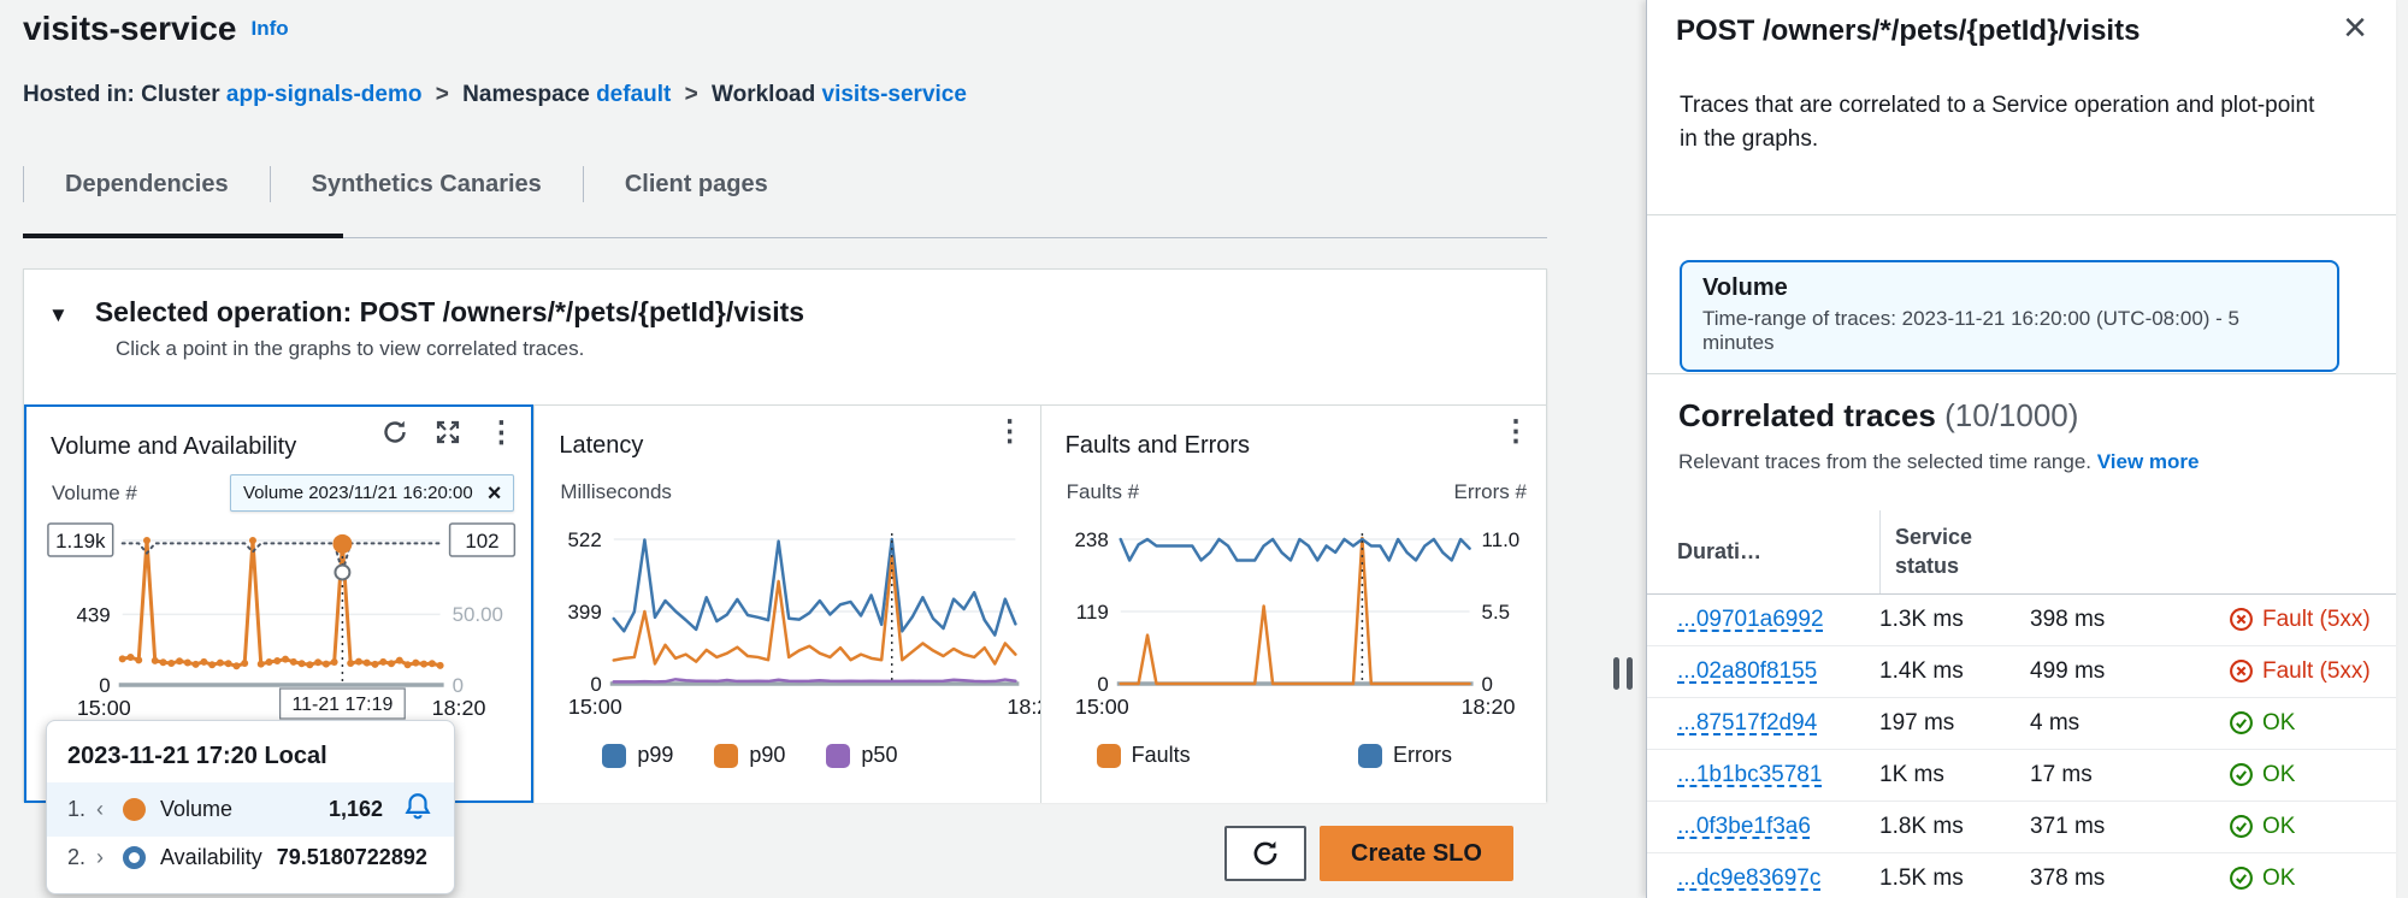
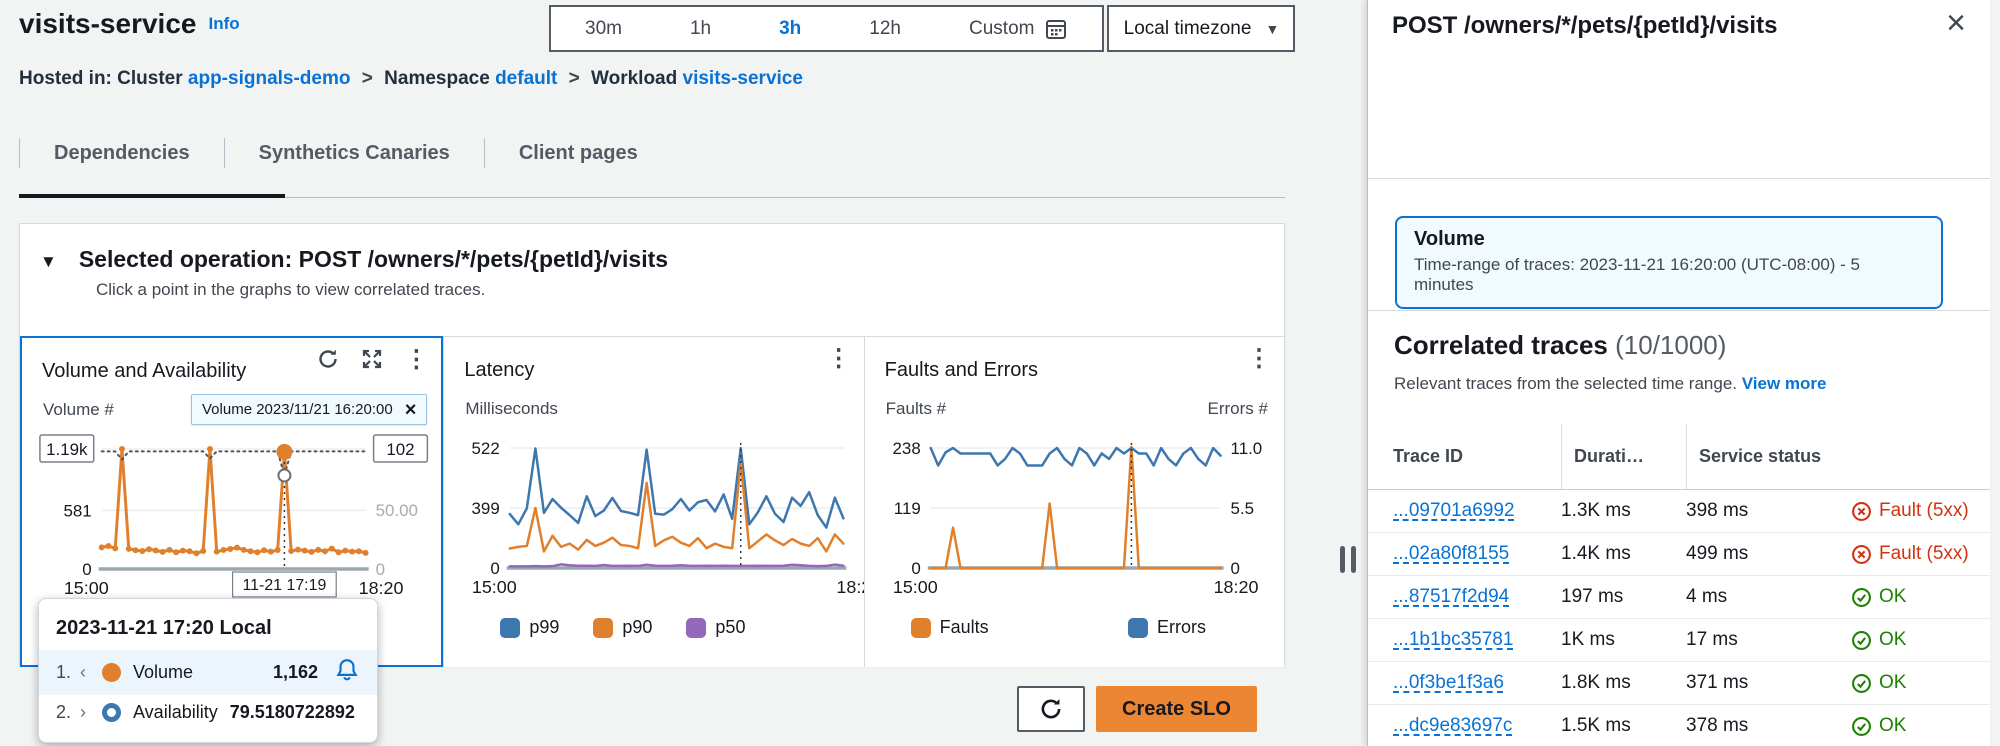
  visits-service Info
+ 30m
+ 1h
+ 3h
+ 12h
+ Custom
+ Local timezone
+ ▼
  Hosted in: Cluster app-signals-demo > Namespace default > Workload visits-service
  Dependencies
  Synthetics Canaries
  Client pages
  ▼ Selected operation: POST /owners/*/pets/{petId}/visits
  Click a point in the graphs to view correlated traces.
  Volume and Availability
  ⋮
  Volume #
  Volume 2023/11/21 16:20:00
  ×
  11-21 17:19
  1.19k
- 439
+ 581
  0
  102
  50.00
  0
  15:00
  18:20
  Latency
  ⋮
  Milliseconds
  522
  399
  0
  15:00
  p99
  p90
  p50
  Faults and Errors
  ⋮
  Faults #
  Errors #
  238
  119
  0
  11.0
  5.5
  0
  15:00
  18:20
  Faults
  Errors
  2023-11-21 17:20 Local
  1.
  ‹
  Volume
  1,162
  2.
  ›
  Availability
  79.5180722892
  Create SLO
  POST /owners/*/pets/{petId}/visits
  ×
- Traces that are correlated to a Service operation and plot-point in the graphs.
  Volume
  Time-range of traces: 2023-11-21 16:20:00 (UTC-08:00) - 5 minutes
  Correlated traces (10/1000)
  Relevant traces from the selected time range. View more
+ Trace ID
  Durati…
  Service status
  ...09701a6992
  1.3K ms
  398 ms
  Fault (5xx)
  ...02a80f8155
  1.4K ms
  499 ms
  Fault (5xx)
  ...87517f2d94
  197 ms
  4 ms
  OK
  ...1b1bc35781
  1K ms
  17 ms
  OK
  ...0f3be1f3a6
  1.8K ms
  371 ms
  OK
  ...dc9e83697c
  1.5K ms
  378 ms
  OK
